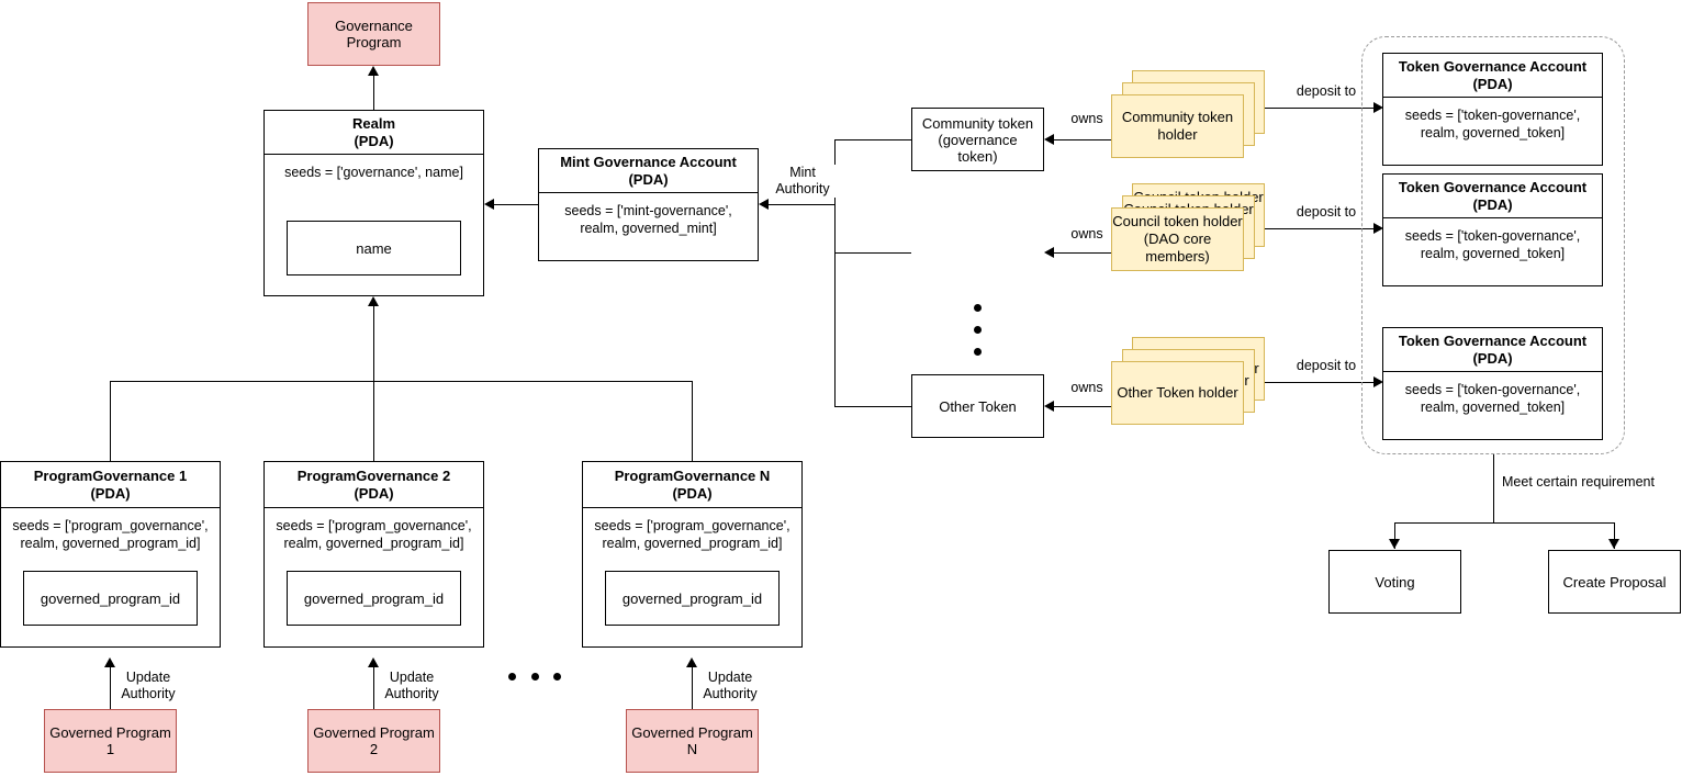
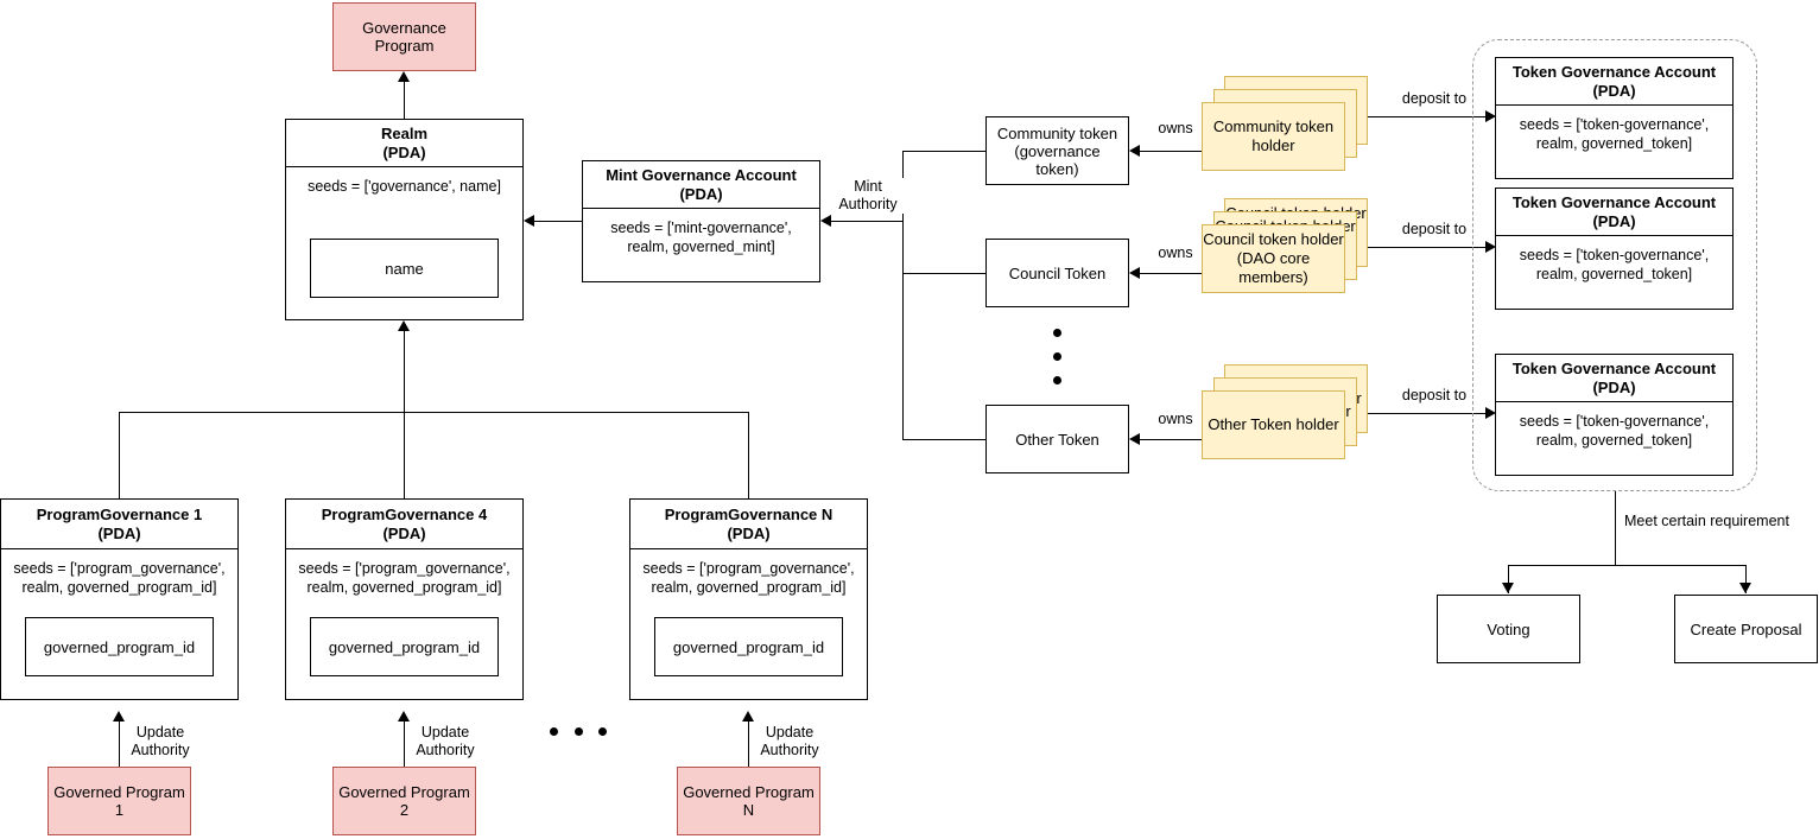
  Governance Program
  Realm
  (PDA)
  seeds = ['governance', name]
  name
  Mint Governance Account
  (PDA)
  seeds = ['mint-governance',
  realm, governed_mint]
  Mint
  Authority
  Community token (governance token)
+ Council Token
  Other Token
  owns
  owns
  owns
  Community token
  holder
  Council token holder
  (DAO core members)
  Other Token holder
  deposit to
  deposit to
  deposit to
  Token Governance Account
  (PDA)
  seeds = ['token-governance',
  realm, governed_token]
  Token Governance Account
  (PDA)
  seeds = ['token-governance',
  realm, governed_token]
  Token Governance Account
  (PDA)
  seeds = ['token-governance',
  realm, governed_token]
  Meet certain requirement
  Voting
  Create Proposal
  ProgramGovernance 1
  (PDA)
  seeds = ['program_governance',
  realm, governed_program_id]
  governed_program_id
  Update
  Authority
  Governed Program 1
- ProgramGovernance 2
+ ProgramGovernance 4
  (PDA)
  seeds = ['program_governance',
  realm, governed_program_id]
  governed_program_id
  Update
  Authority
  Governed Program 2
  ProgramGovernance N
  (PDA)
  seeds = ['program_governance',
  realm, governed_program_id]
  governed_program_id
  Update
  Authority
  Governed Program N
